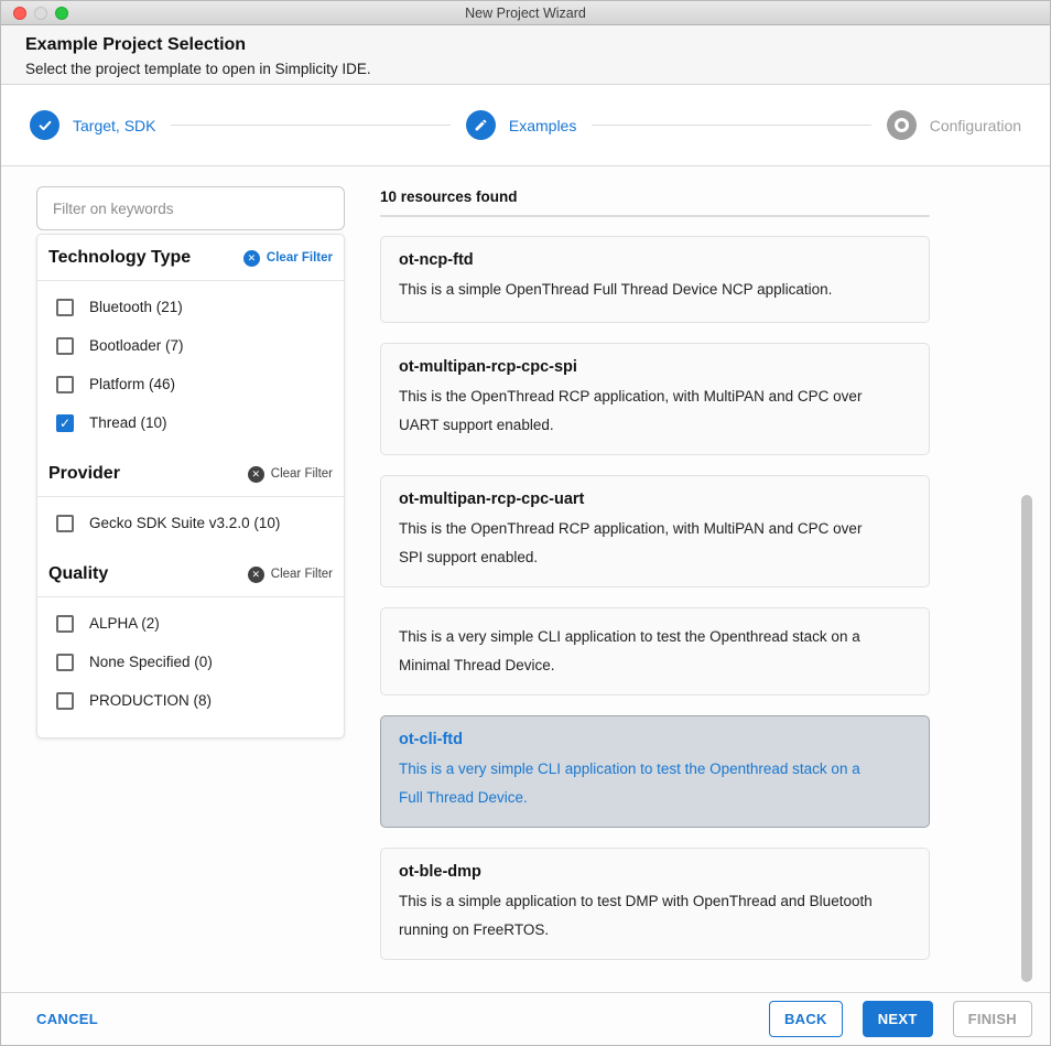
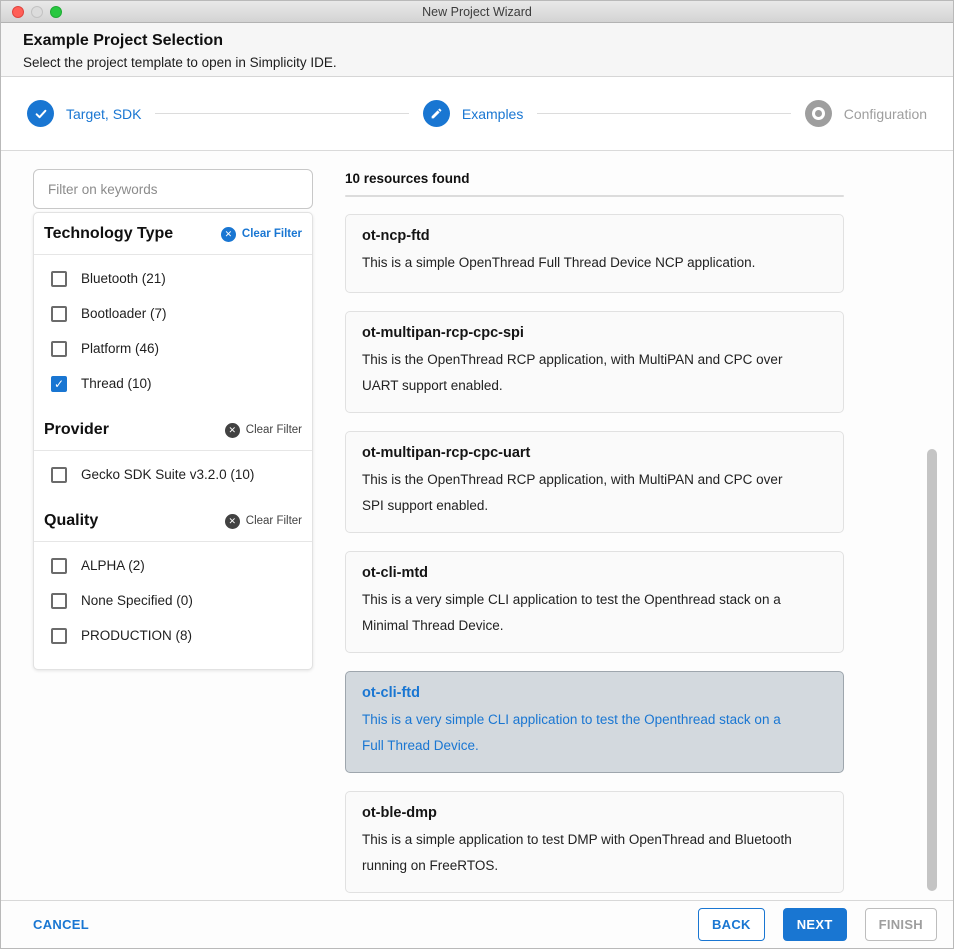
  New Project Wizard
  Example Project Selection
  Select the project template to open in Simplicity IDE.
  Target, SDK
  Examples
  Configuration
  Filter on keywords
  Technology Type
  ✕
  Clear Filter
  Bluetooth (21)
  Bootloader (7)
  Platform (46)
  Thread (10)
  Provider
  ✕
  Clear Filter
  Gecko SDK Suite v3.2.0 (10)
  Quality
  ✕
  Clear Filter
  ALPHA (2)
  None Specified (0)
  PRODUCTION (8)
  10 resources found
  ot-ncp-ftd
  This is a simple OpenThread Full Thread Device NCP application.
  ot-multipan-rcp-cpc-spi
  This is the OpenThread RCP application, with MultiPAN and CPC over UART support enabled.
  ot-multipan-rcp-cpc-uart
  This is the OpenThread RCP application, with MultiPAN and CPC over SPI support enabled.
+ ot-cli-mtd
  This is a very simple CLI application to test the Openthread stack on a Minimal Thread Device.
  ot-cli-ftd
  This is a very simple CLI application to test the Openthread stack on a Full Thread Device.
  ot-ble-dmp
  This is a simple application to test DMP with OpenThread and Bluetooth running on FreeRTOS.
  CANCEL
  BACK
  NEXT
  FINISH
